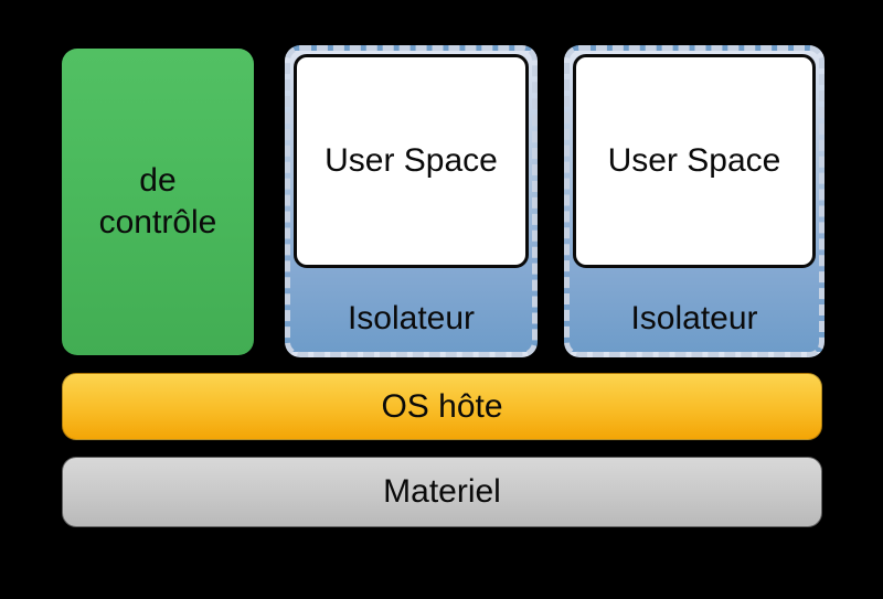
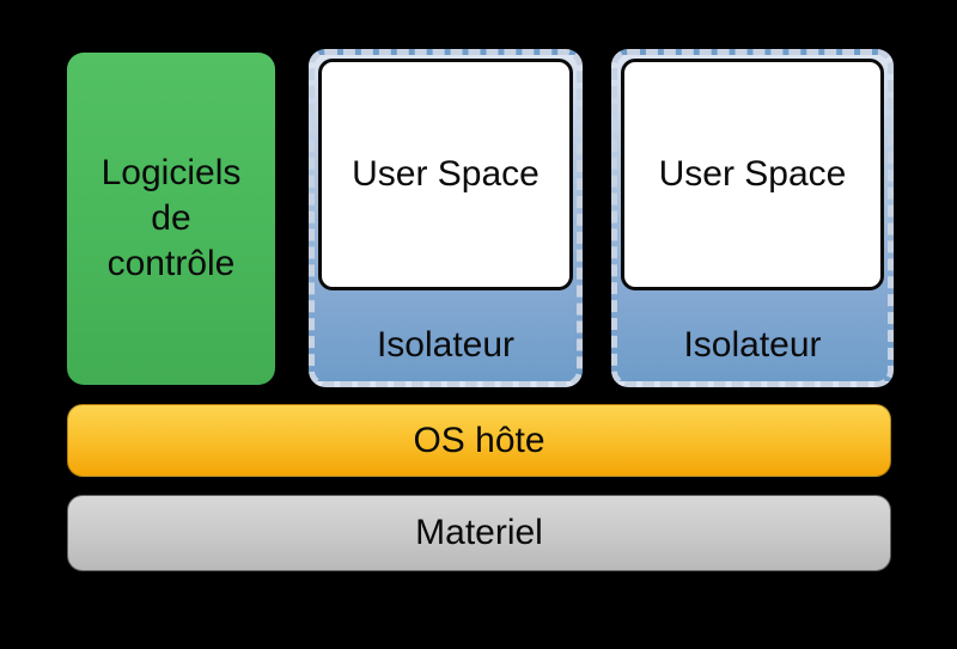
+ Logiciels
  de
  contrôle
  User Space
  Isolateur
  User Space
  Isolateur
  OS hôte
  Materiel
